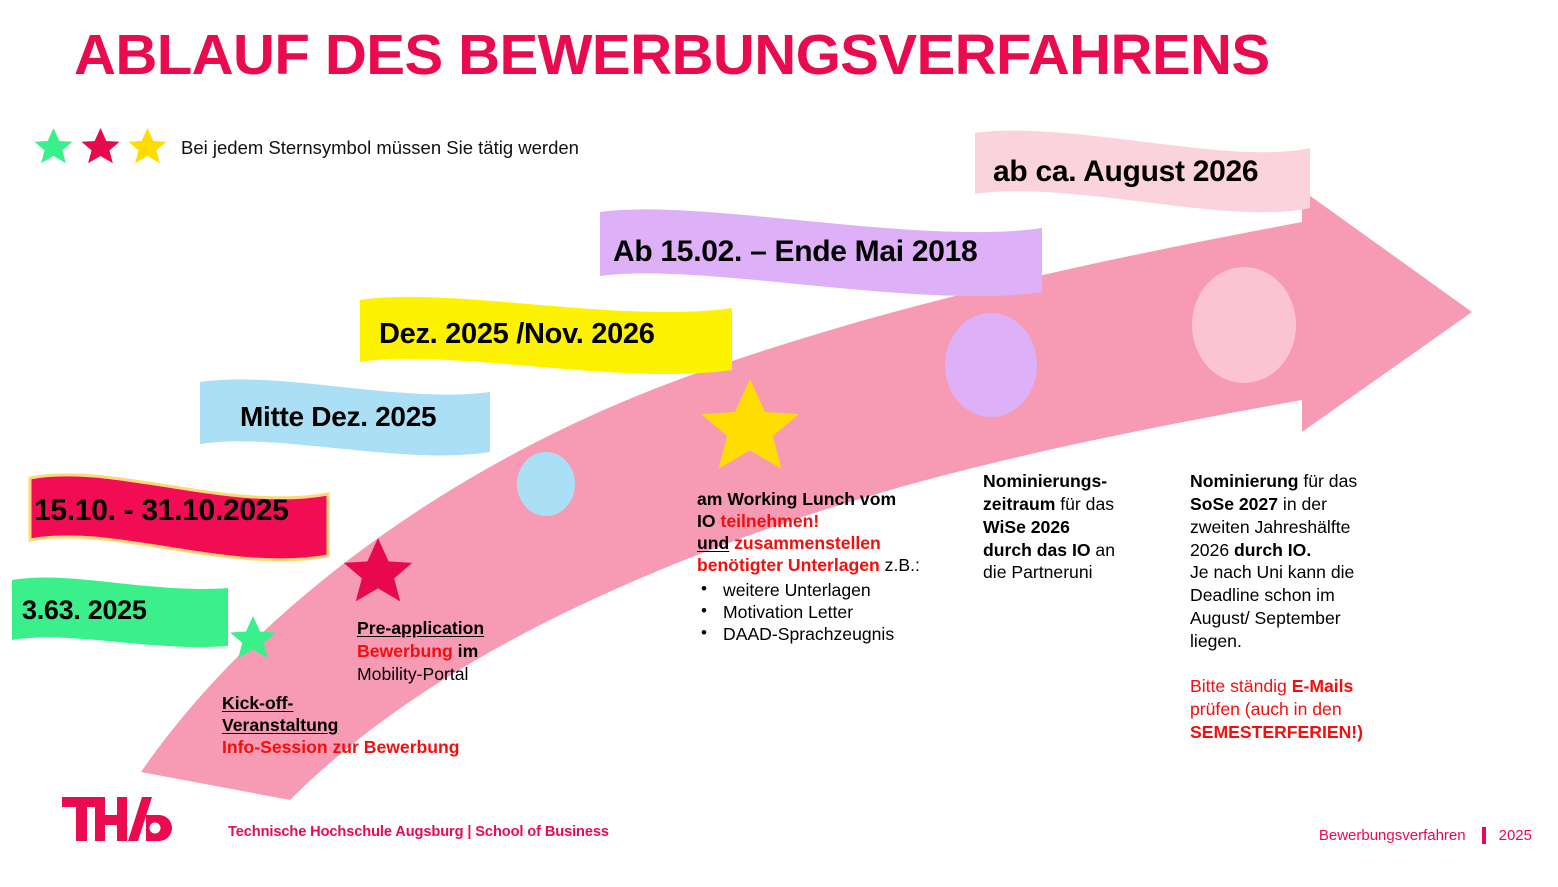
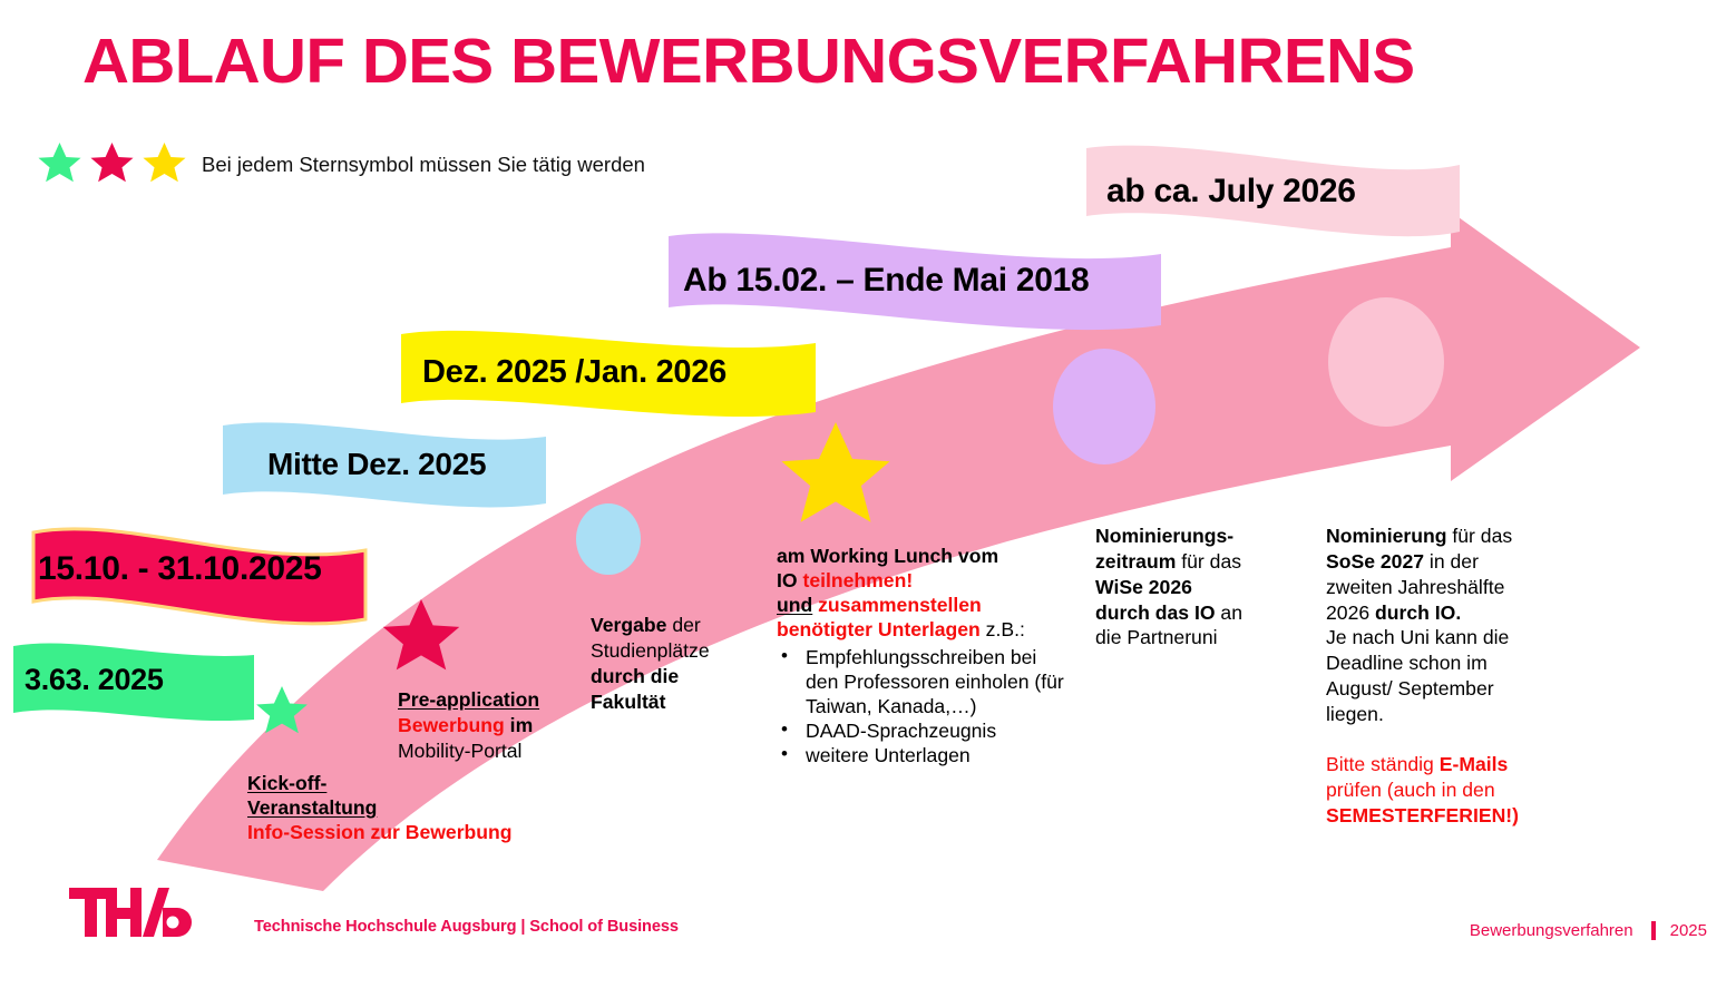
  ABLAUF DES BEWERBUNGSVERFAHRENS
  Bei jedem Sternsymbol müssen Sie tätig werden
  3.63. 2025
  15.10. - 31.10.2025
  Mitte Dez. 2025
- Dez. 2025 /Nov. 2026
+ Dez. 2025 /Jan. 2026
  Ab 15.02. – Ende Mai 2018
- ab ca. August 2026
+ ab ca. July 2026
  Kick-off-
  Veranstaltung
  Info-Session zur Bewerbung
  Pre-application
  Bewerbung im
  Mobility-Portal
+ Vergabe der
+ Studienplätze
+ durch die
+ Fakultät
  am Working Lunch vom
  IO teilnehmen!
  und zusammenstellen
  benötigter Unterlagen z.B.:
+ Empfehlungsschreiben bei den Professoren einholen (für Taiwan, Kanada,…)
- weitere Unterlagen
+ DAAD-Sprachzeugnis
- Motivation Letter
- DAAD-Sprachzeugnis
+ weitere Unterlagen
  Nominierungs-
  zeitraum für das
  WiSe 2026
  durch das IO an
  die Partneruni
  Nominierung für das
  SoSe 2027 in der
  zweiten Jahreshälfte
  2026 durch IO.
  Je nach Uni kann die
  Deadline schon im
  August/ September
  liegen.
  Bitte ständig E-Mails
  prüfen (auch in den
  SEMESTERFERIEN!)
  Technische Hochschule Augsburg | School of Business
  Bewerbungsverfahren
  2025
